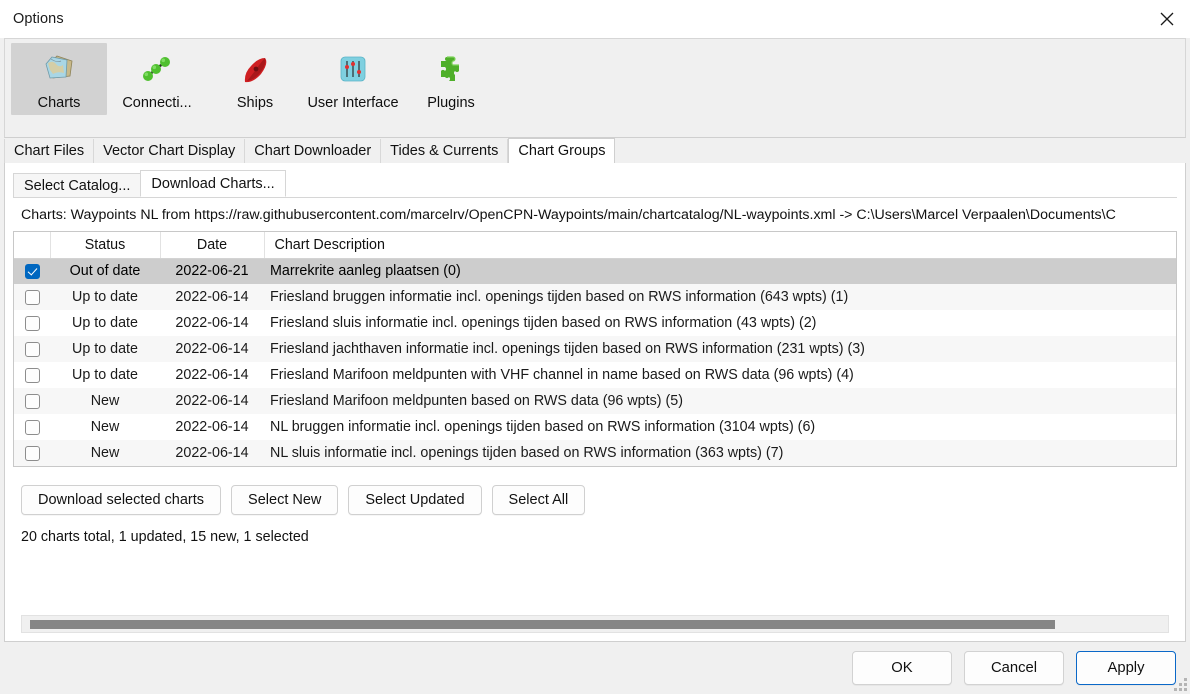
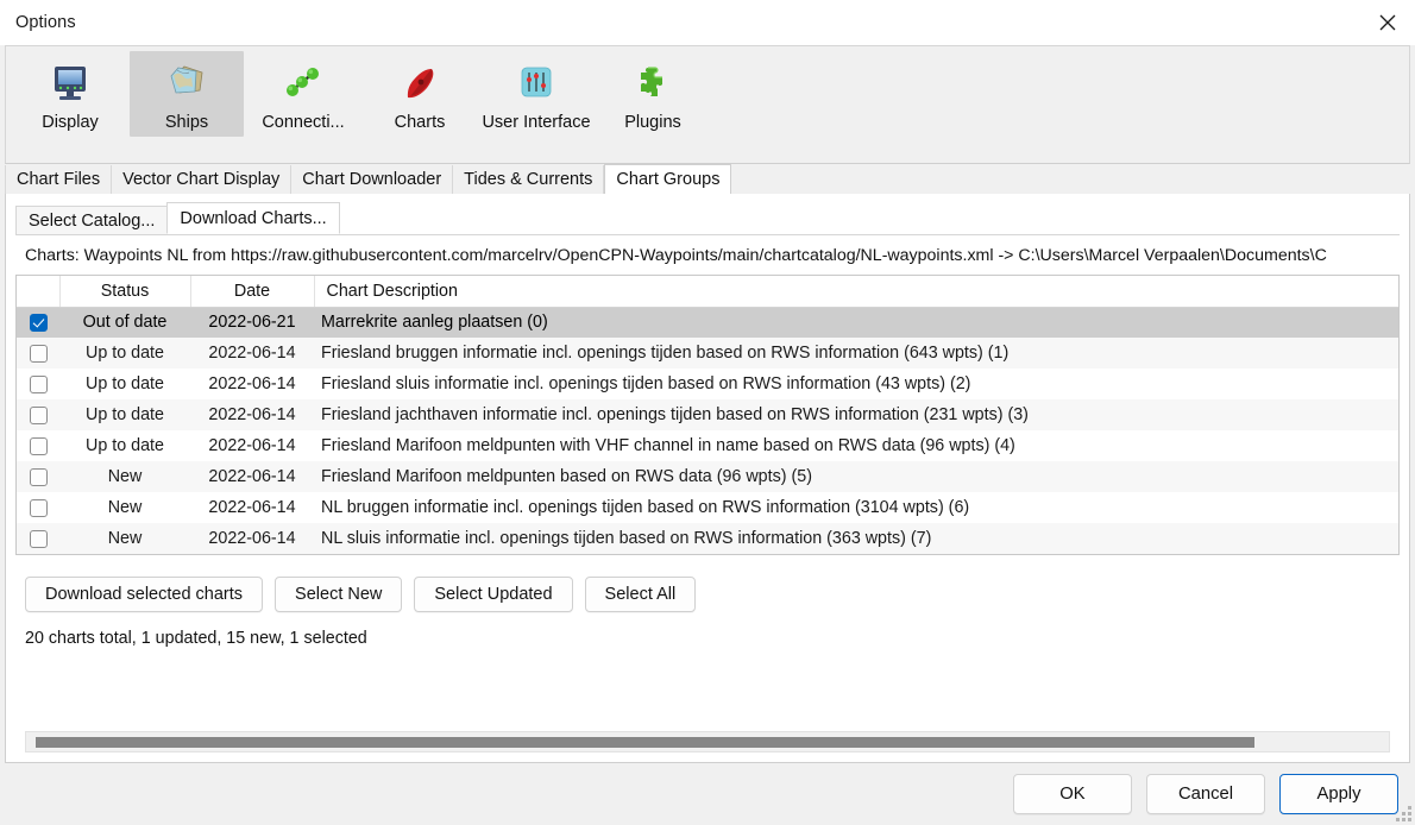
  Options
+ Display
- Charts
+ Ships
  Connecti...
- Ships
+ Charts
  User Interface
  Plugins
  Chart Files
  Vector Chart Display
  Chart Downloader
  Tides & Currents
  Chart Groups
  Select Catalog...
  Download Charts...
  Charts: Waypoints NL from https://raw.githubusercontent.com/marcelrv/OpenCPN-Waypoints/main/chartcatalog/NL-waypoints.xml -> C:\Users\Marcel Verpaalen\Documents\C
  	Status	Date	Chart Description
  	Out of date	2022-06-21	Marrekrite aanleg plaatsen (0)
  	Up to date	2022-06-14	Friesland bruggen informatie incl. openings tijden based on RWS information (643 wpts) (1)
  	Up to date	2022-06-14	Friesland sluis informatie incl. openings tijden based on RWS information (43 wpts) (2)
  	Up to date	2022-06-14	Friesland jachthaven informatie incl. openings tijden based on RWS information (231 wpts) (3)
  	Up to date	2022-06-14	Friesland Marifoon meldpunten with VHF channel in name based on RWS data (96 wpts) (4)
  	New	2022-06-14	Friesland Marifoon meldpunten based on RWS data (96 wpts) (5)
  	New	2022-06-14	NL bruggen informatie incl. openings tijden based on RWS information (3104 wpts) (6)
  	New	2022-06-14	NL sluis informatie incl. openings tijden based on RWS information (363 wpts) (7)
  Download selected charts
  Select New
  Select Updated
  Select All
  20 charts total, 1 updated, 15 new, 1 selected
  OK
  Cancel
  Apply
